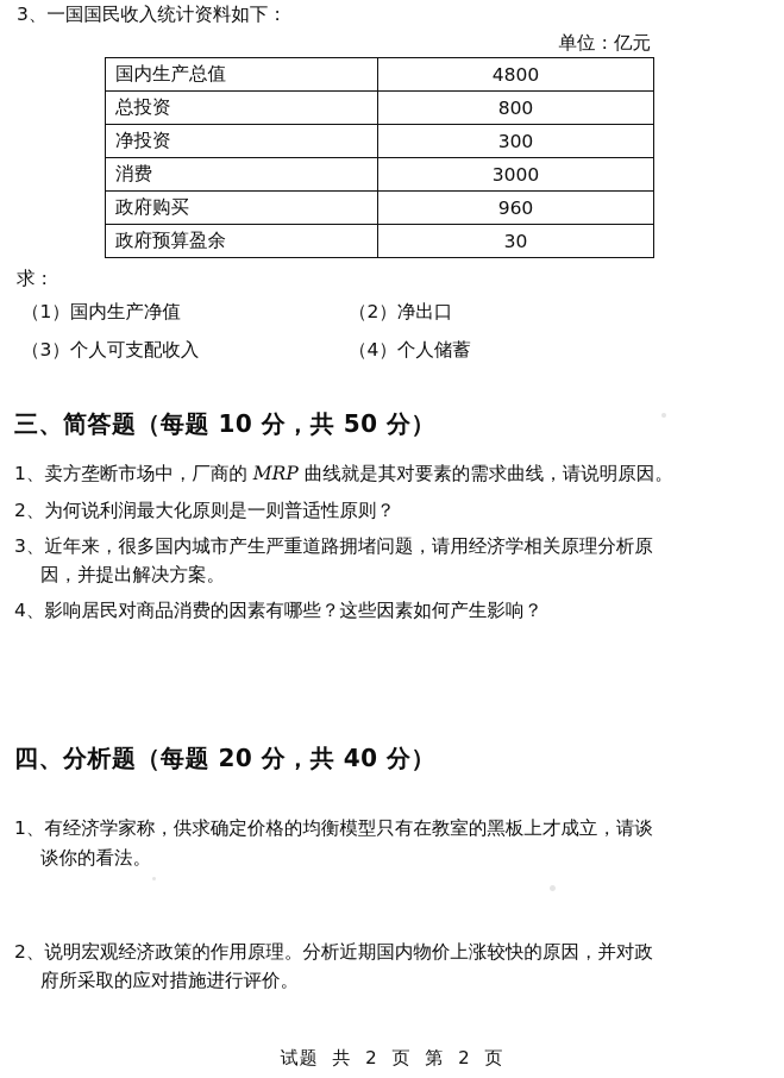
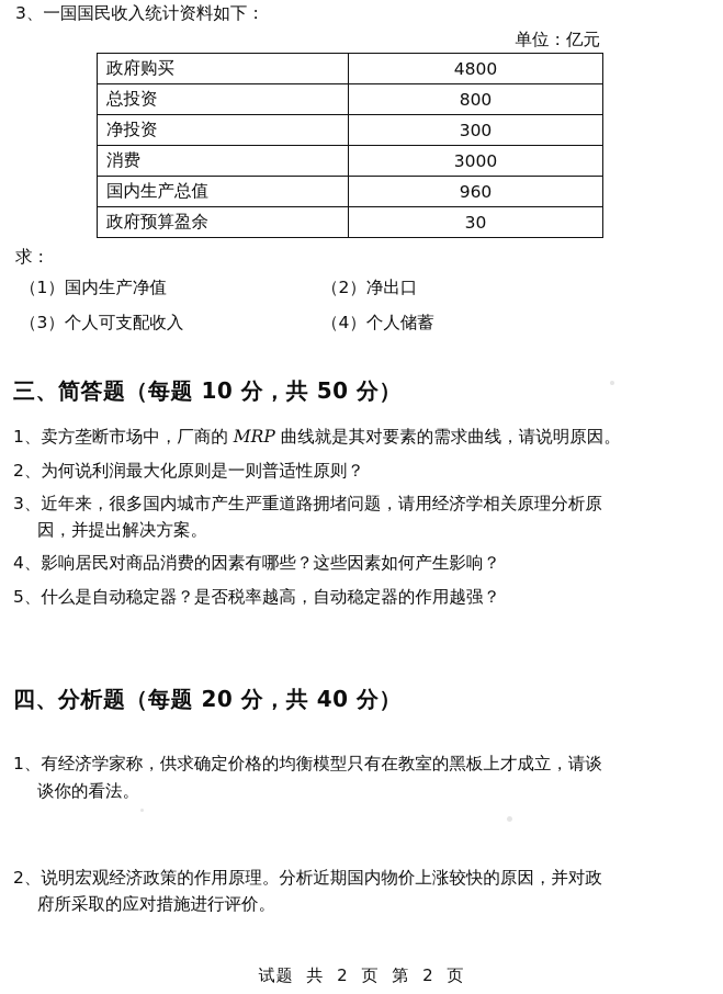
  3、一国国民收入统计资料如下：
  单位：亿元
- 国内生产总值	4800
+ 政府购买	4800
  总投资	800
  净投资	300
  消费	3000
- 政府购买	960
+ 国内生产总值	960
  政府预算盈余	30
  求：
  （1）国内生产净值
  （2）净出口
  （3）个人可支配收入
  （4）个人储蓄
  三、简答题（每题 10 分，共 50 分）
  1、卖方垄断市场中，厂商的 MRP 曲线就是其对要素的需求曲线，请说明原因。
  2、为何说利润最大化原则是一则普适性原则？
  3、近年来，很多国内城市产生严重道路拥堵问题，请用经济学相关原理分析原
  因，并提出解决方案。
  4、影响居民对商品消费的因素有哪些？这些因素如何产生影响？
+ 5、什么是自动稳定器？是否税率越高，自动稳定器的作用越强？
  四、分析题（每题 20 分，共 40 分）
  1、有经济学家称，供求确定价格的均衡模型只有在教室的黑板上才成立，请谈
  谈你的看法。
  2、说明宏观经济政策的作用原理。分析近期国内物价上涨较快的原因，并对政
  府所采取的应对措施进行评价。
  试题 共 2 页 第 2 页
